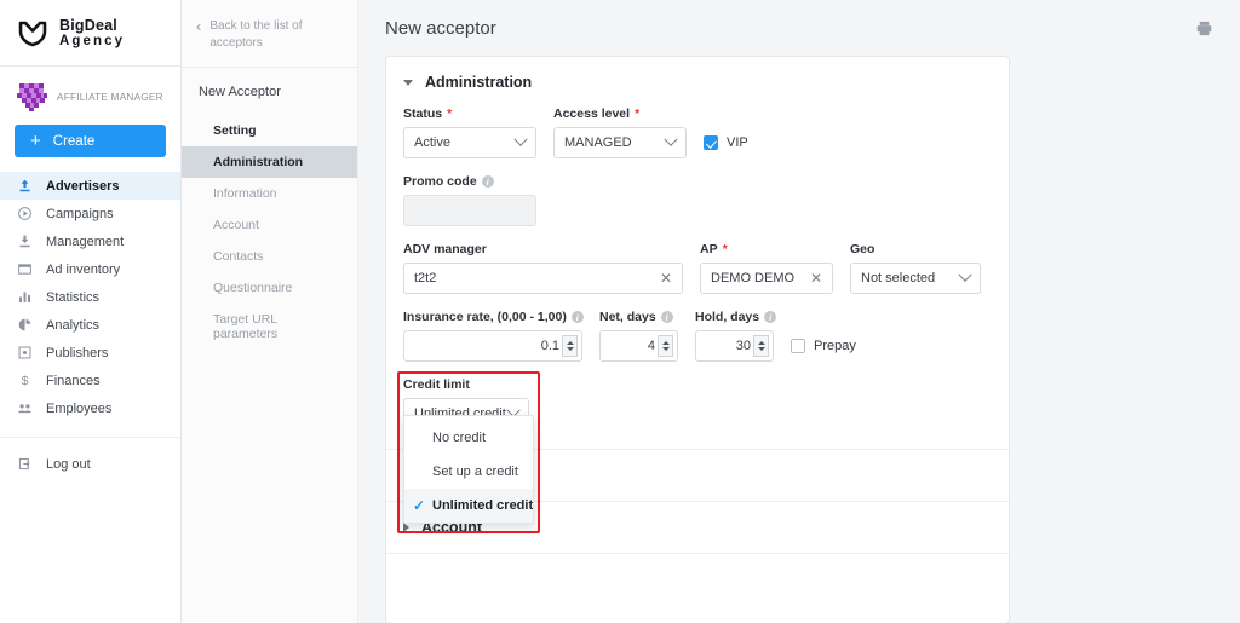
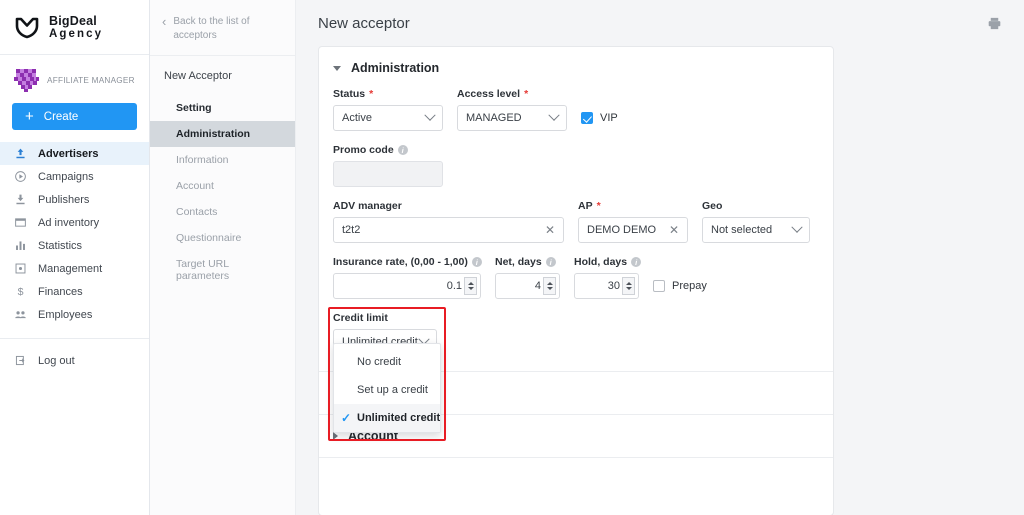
  BigDeal
  Agency
  AFFILIATE MANAGER
  +
  Create
  Advertisers
  Campaigns
- Management
+ Publishers
  Ad inventory
  Statistics
- Analytics
- Publishers
+ Management
  $
  Finances
  Employees
  Log out
  ‹
  Back to the list of acceptors
  New Acceptor
  Setting
  Administration
  Information
  Account
  Contacts
  Questionnaire
  Target URL parameters
  New acceptor
  Administration
  Status
  *
  Active
  Access level
  *
  MANAGED
  VIP
  Promo code
  i
  ADV manager
  t2t2
  ✕
  AP
  *
  DEMO DEMO
  ✕
  Geo
  Not selected
  Insurance rate, (0,00 - 1,00)
  i
  0.1
  Net, days
  i
  4
  Hold, days
  i
  30
  Prepay
  Credit limit
  Unlimited credit
  No credit
  Set up a credit
  ✓
  Unlimited credit
  Account
